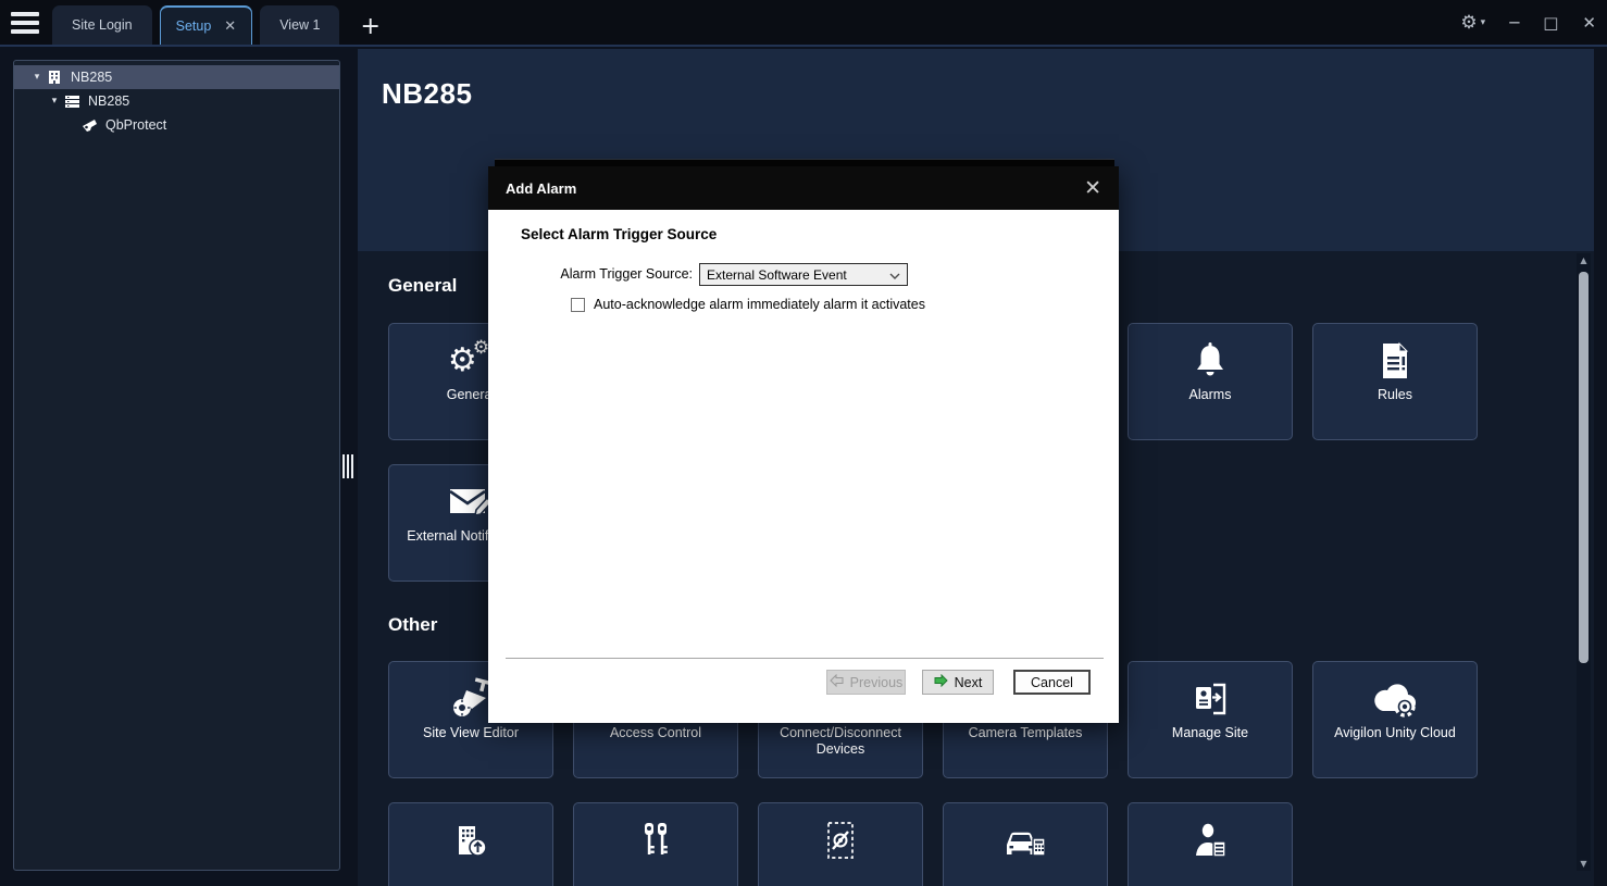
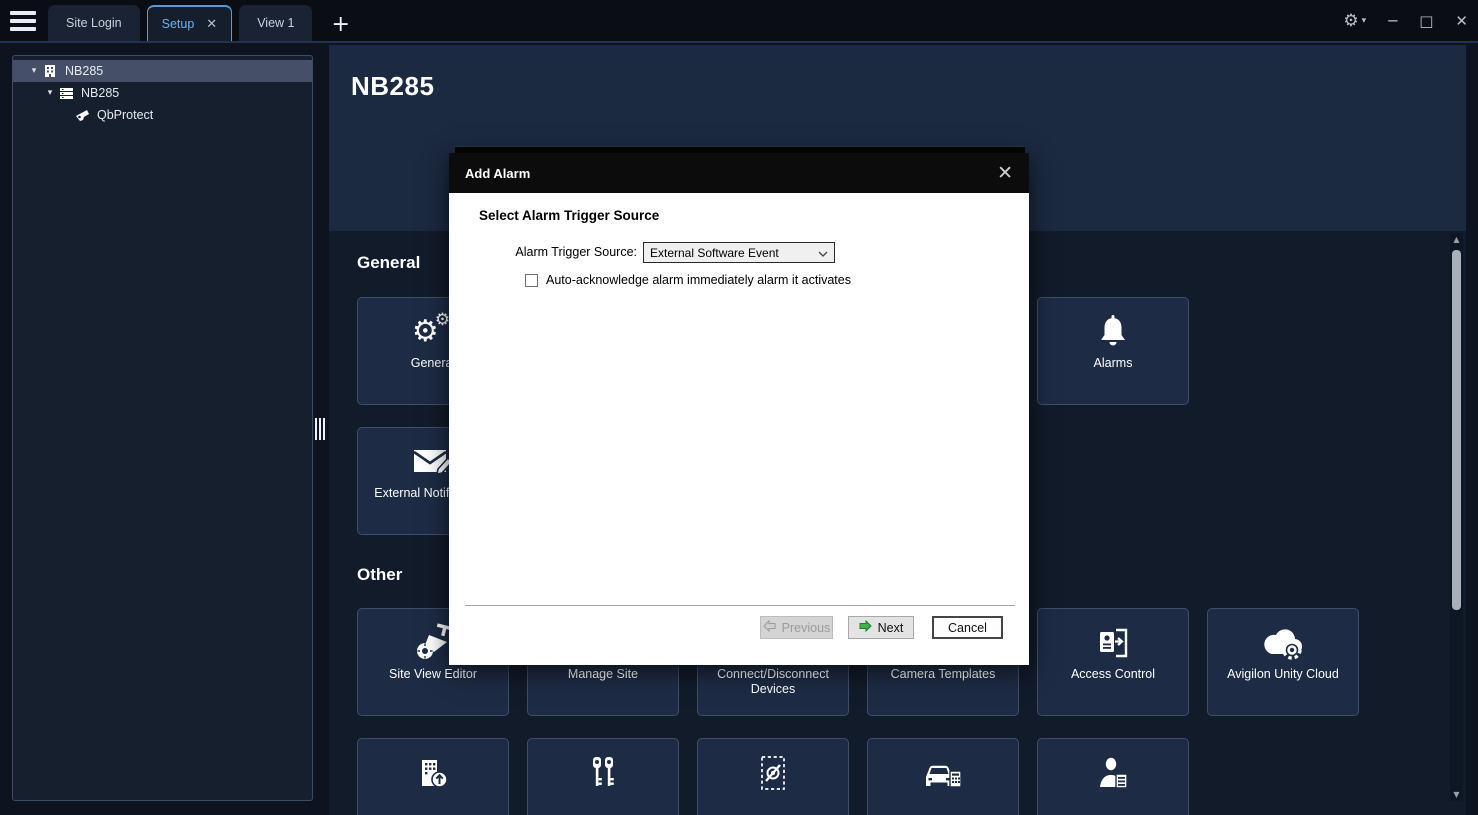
  Site Login
  Setup
  ✕
  View 1
  +
  ⚙
  ▾
  ─
  □
  ✕
  ▾
  NB285
  ▾
  NB285
  QbProtect
  NB285
  General
  ⚙
  ⚙
  Gener
  Alarms
- Rules
  Other
  Site View Editor
- Access Control
+ Manage Site
  Connect/Disconnect Devices
  Camera Templates
- Manage Site
+ Access Control
  Avigilon Unity Cloud
  ▲
  ▼
  Add Alarm
  ✕
  Select Alarm Trigger Source
  Alarm Trigger Source:
  External Software Event
  Auto-acknowledge alarm immediately alarm it activates
  Previous
  Next
  Cancel
